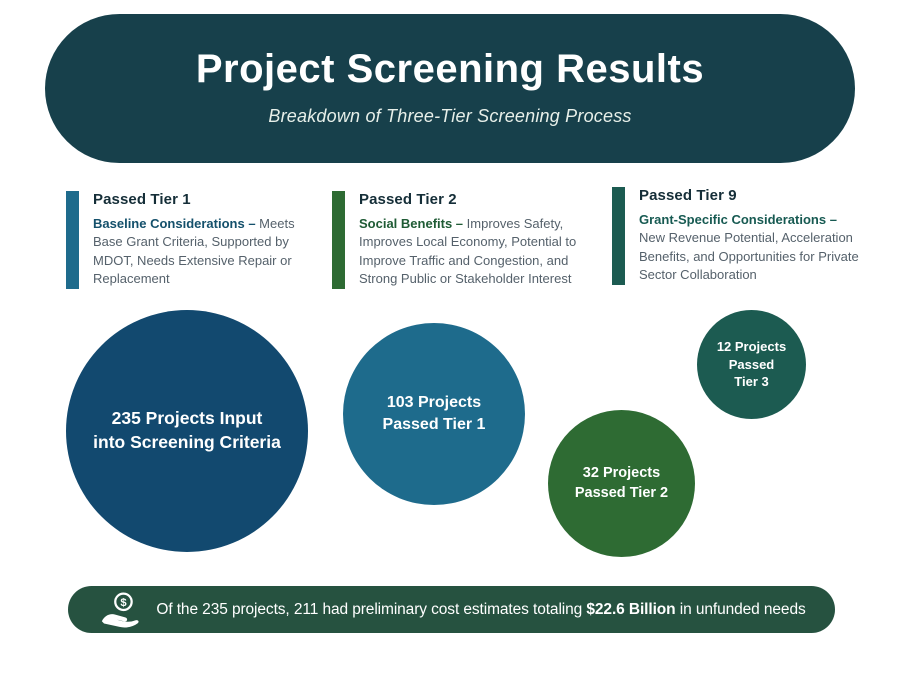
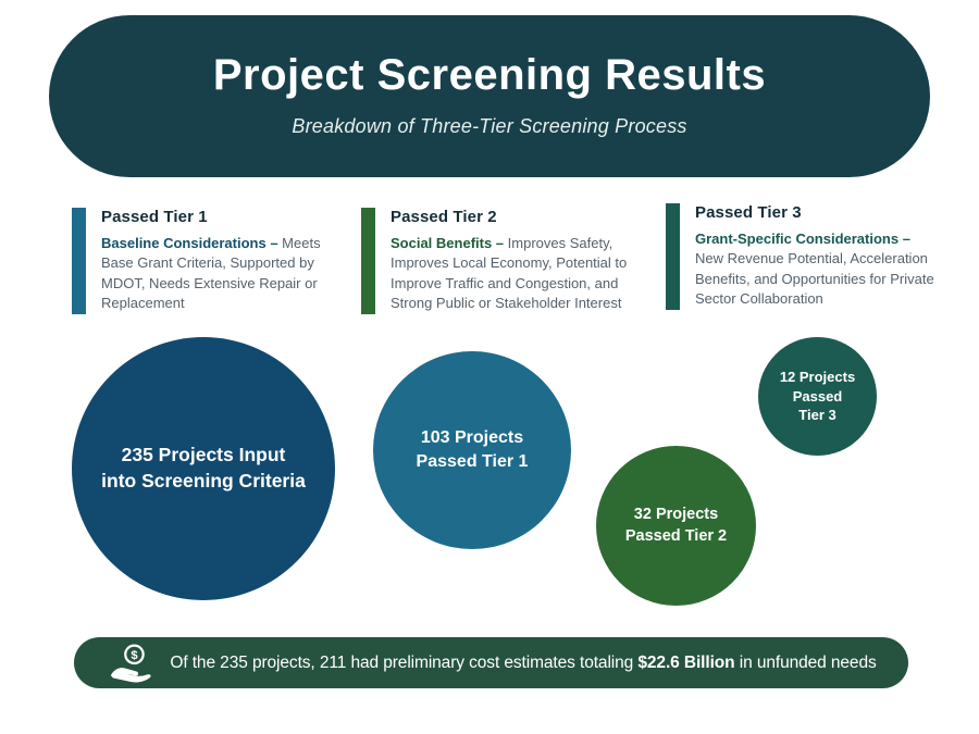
  Project Screening Results
  Breakdown of Three-Tier Screening Process
  Passed Tier 1
  Baseline Considerations – Meets Base Grant Criteria, Supported by MDOT, Needs Extensive Repair or Replacement
  Passed Tier 2
  Social Benefits – Improves Safety, Improves Local Economy, Potential to Improve Traffic and Congestion, and Strong Public or Stakeholder Interest
- Passed Tier 9
+ Passed Tier 3
  Grant-Specific Considerations – New Revenue Potential, Acceleration Benefits, and Opportunities for Private Sector Collaboration
  235 Projects Input
  into Screening Criteria
  103 Projects
  Passed Tier 1
  32 Projects
  Passed Tier 2
  12 Projects
  Passed
  Tier 3
  $
  Of the 235 projects, 211 had preliminary cost estimates totaling $22.6 Billion in unfunded needs
